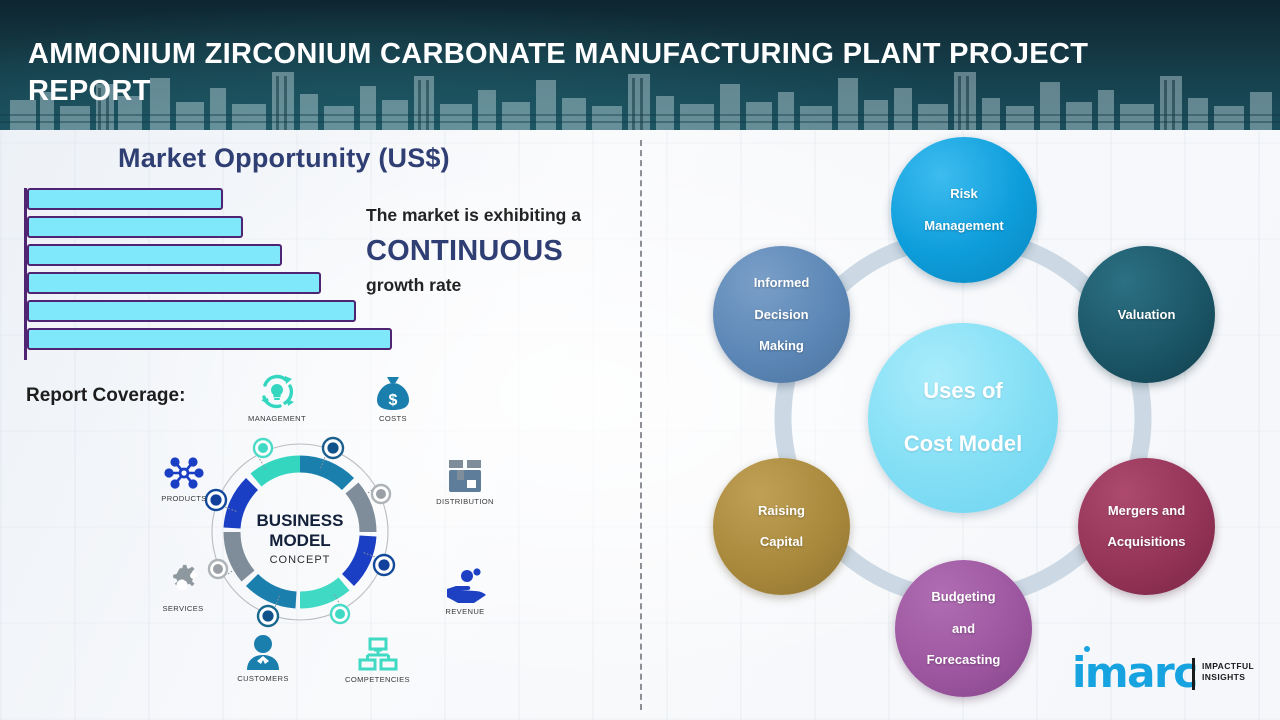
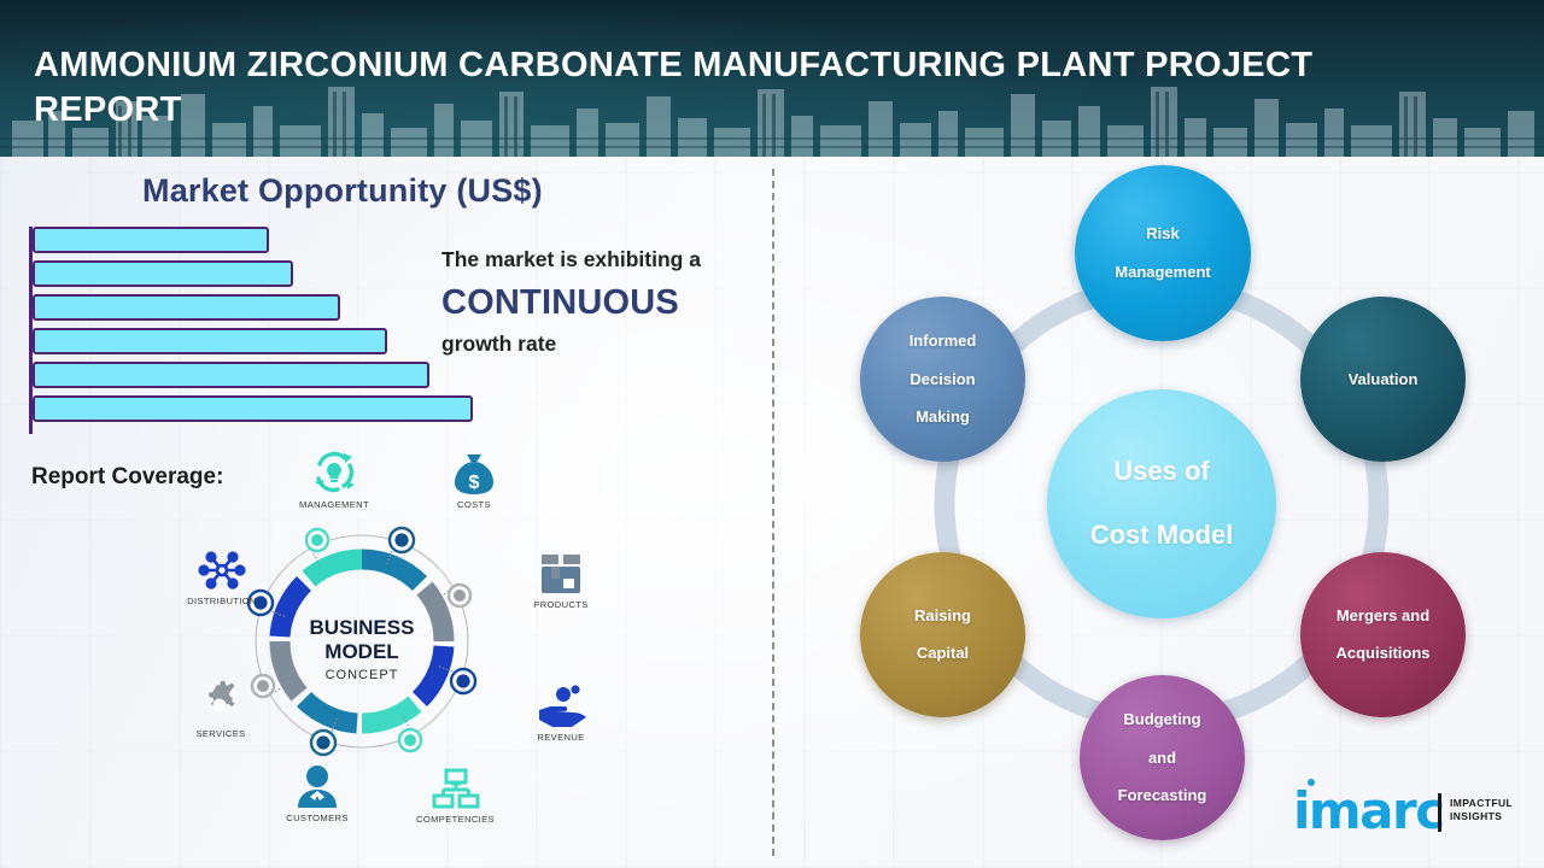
  AMMONIUM ZIRCONIUM CARBONATE MANUFACTURING PLANT PROJECT REPORT
  Market Opportunity (US$)
  The market is exhibiting a
  CONTINUOUS
  growth rate
  Report Coverage:
  BUSINESS
  MODEL
  CONCEPT
  MANAGEMENT
  $
  COSTS
- DISTRIBUTION
+ PRODUCTS
  REVENUE
  COMPETENCIES
  CUSTOMERS
  SERVICES
- PRODUCTS
+ DISTRIBUTION
  Uses of
  Cost Model
  Risk
  Management
  Valuation
  Mergers and
  Acquisitions
  Budgeting
  and
  Forecasting
  Raising
  Capital
  Informed
  Decision
  Making
  imarc
  IMPACTFUL
  INSIGHTS
